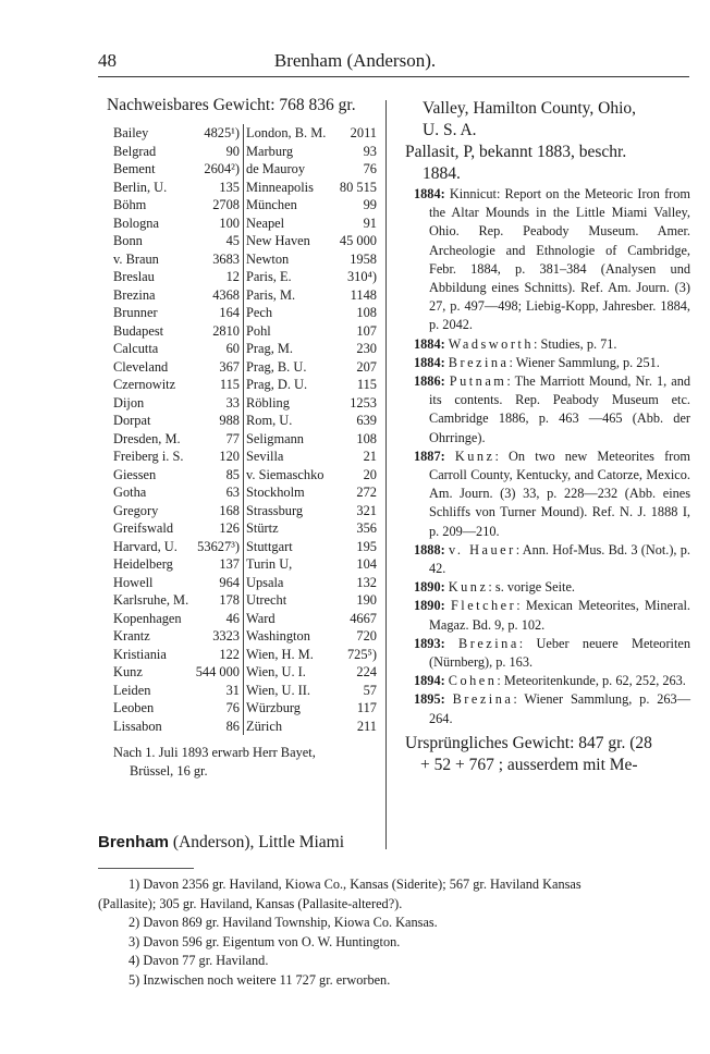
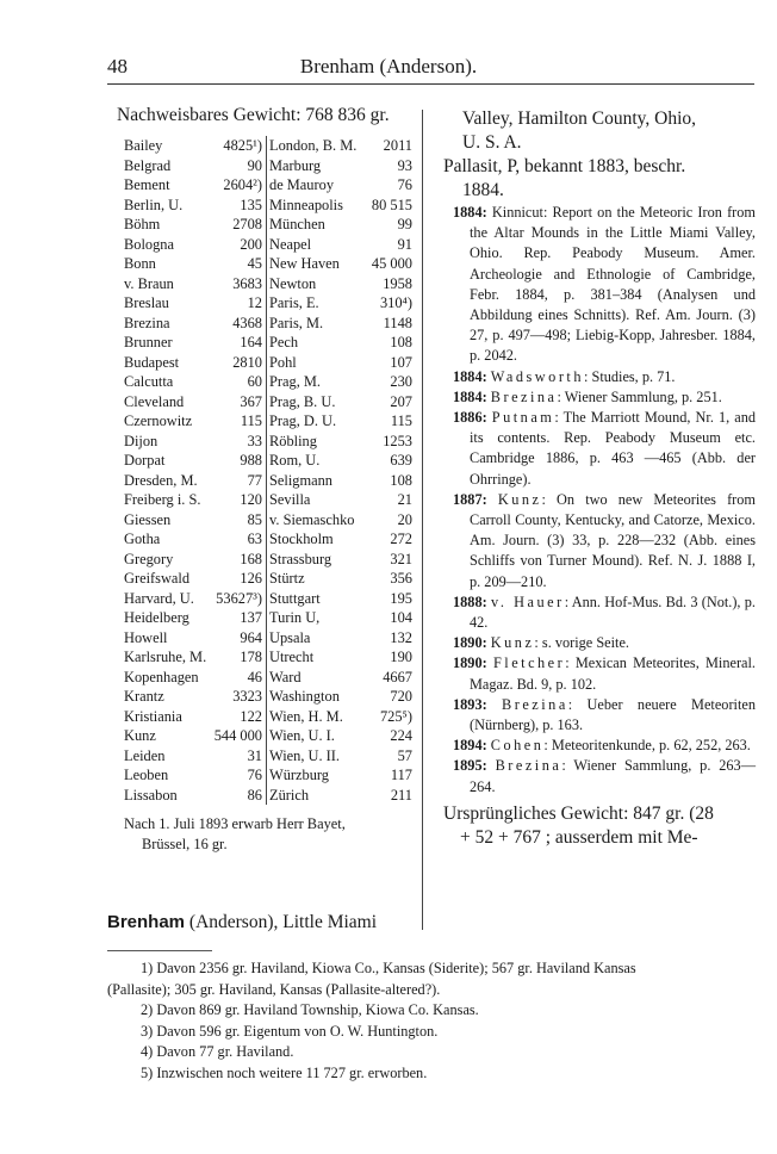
  48
  Brenham (Anderson).
  Nachweisbares Gewicht: 768 836 gr.
  Bailey
  4825¹)
  London, B. M.
  2011
  Belgrad
  90
  Marburg
  93
  Bement
  2604²)
  de Mauroy
  76
  Berlin, U.
  135
  Minneapolis
  80 515
  Böhm
  2708
  München
  99
  Bologna
- 100
+ 200
  Neapel
  91
  Bonn
  45
  New Haven
  45 000
  v. Braun
  3683
  Newton
  1958
  Breslau
  12
  Paris, E.
  310⁴)
  Brezina
  4368
  Paris, M.
  1148
  Brunner
  164
  Pech
  108
  Budapest
  2810
  Pohl
  107
  Calcutta
  60
  Prag, M.
  230
  Cleveland
  367
  Prag, B. U.
  207
  Czernowitz
  115
  Prag, D. U.
  115
  Dijon
  33
  Röbling
  1253
  Dorpat
  988
  Rom, U.
  639
  Dresden, M.
  77
  Seligmann
  108
  Freiberg i. S.
  120
  Sevilla
  21
  Giessen
  85
  v. Siemaschko
  20
  Gotha
  63
  Stockholm
  272
  Gregory
  168
  Strassburg
  321
  Greifswald
  126
  Stürtz
  356
  Harvard, U.
  53627³)
  Stuttgart
  195
  Heidelberg
  137
  Turin U,
  104
  Howell
  964
  Upsala
  132
  Karlsruhe, M.
  178
  Utrecht
  190
  Kopenhagen
  46
  Ward
  4667
  Krantz
  3323
  Washington
  720
  Kristiania
  122
  Wien, H. M.
  725⁵)
  Kunz
  544 000
  Wien, U. I.
  224
  Leiden
  31
  Wien, U. II.
  57
  Leoben
  76
  Würzburg
  117
  Lissabon
  86
  Zürich
  211
  Nach 1. Juli 1893 erwarb Herr Bayet,
  Brüssel, 16 gr.
  Brenham (Anderson), Little Miami
  Valley, Hamilton County, Ohio,
  U. S. A.
  Pallasit, P, bekannt 1883, beschr.
  1884.
  1884: Kinnicut: Report on the Meteoric Iron from the Altar Mounds in the Little Miami Valley, Ohio. Rep. Peabody Museum. Amer. Archeologie and Ethnologie of Cambridge, Febr. 1884, p. 381–384 (Analysen und Abbildung eines Schnitts). Ref. Am. Journ. (3) 27, p. 497—498; Liebig-Kopp, Jahresber. 1884, p. 2042.
  1884: Wadsworth: Studies, p. 71.
  1884: Brezina: Wiener Sammlung, p. 251.
  1886: Putnam: The Marriott Mound, Nr. 1, and its contents. Rep. Peabody Museum etc. Cambridge 1886, p. 463 —465 (Abb. der Ohrringe).
  1887: Kunz: On two new Meteorites from Carroll County, Kentucky, and Catorze, Mexico. Am. Journ. (3) 33, p. 228—232 (Abb. eines Schliffs von Turner Mound). Ref. N. J. 1888 I, p. 209—210.
  1888: v. Hauer: Ann. Hof-Mus. Bd. 3 (Not.), p. 42.
  1890: Kunz: s. vorige Seite.
  1890: Fletcher: Mexican Meteorites, Mineral. Magaz. Bd. 9, p. 102.
  1893: Brezina: Ueber neuere Meteoriten (Nürnberg), p. 163.
  1894: Cohen: Meteoritenkunde, p. 62, 252, 263.
  1895: Brezina: Wiener Sammlung, p. 263—264.
  Ursprüngliches Gewicht: 847 gr. (28
  + 52 + 767 ; ausserdem mit Me-
  1) Davon 2356 gr. Haviland, Kiowa Co., Kansas (Siderite); 567 gr. Haviland Kansas
  (Pallasite); 305 gr. Haviland, Kansas (Pallasite-altered?).
  2) Davon 869 gr. Haviland Township, Kiowa Co. Kansas.
  3) Davon 596 gr. Eigentum von O. W. Huntington.
  4) Davon 77 gr. Haviland.
  5) Inzwischen noch weitere 11 727 gr. erworben.
